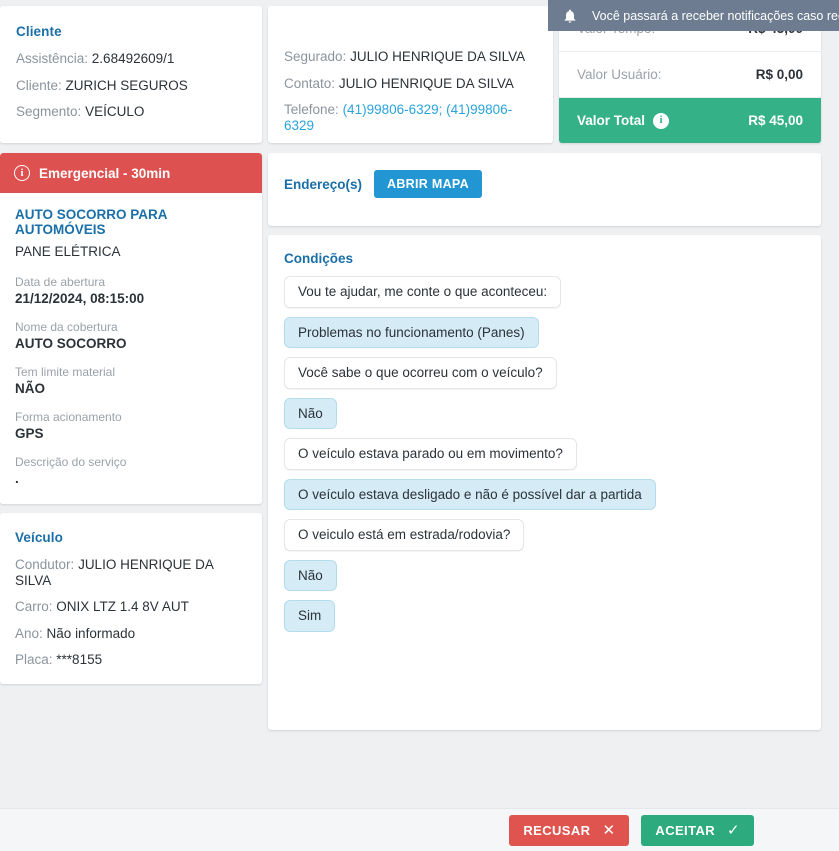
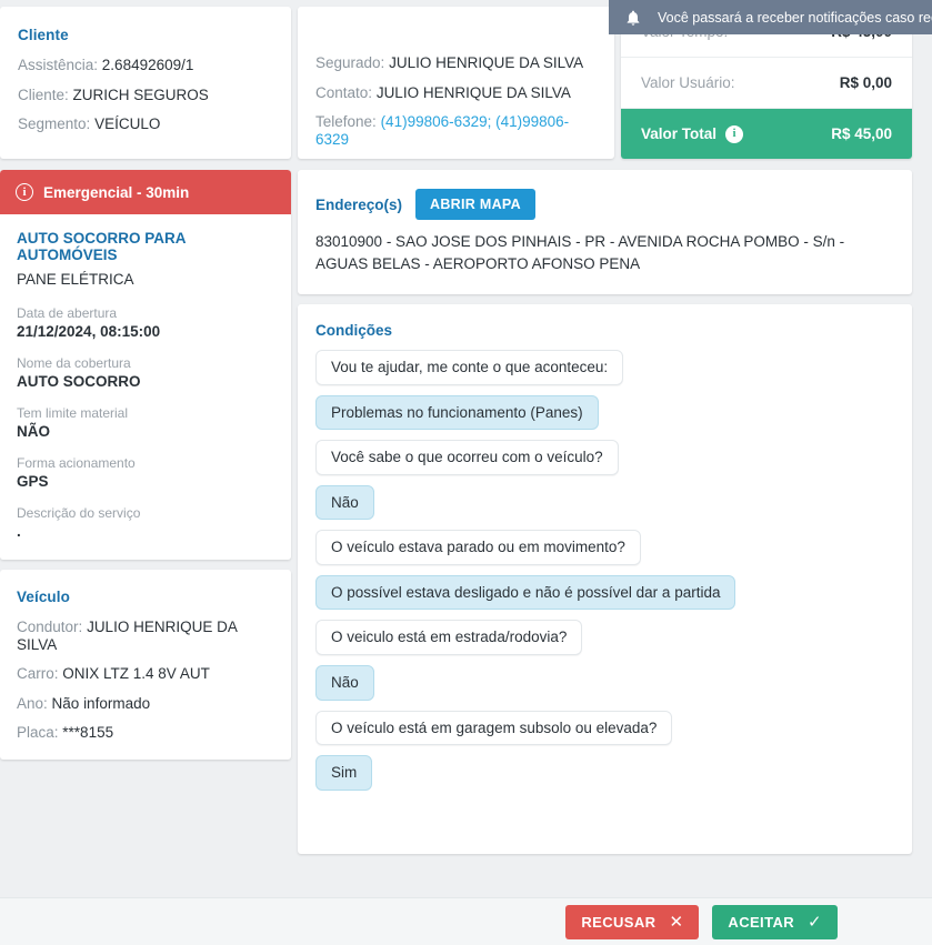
  Cliente
  Assistência: 2.68492609/1
  Cliente: ZURICH SEGUROS
  Segmento: VEÍCULO
  Segurado: JULIO HENRIQUE DA SILVA
  Contato: JULIO HENRIQUE DA SILVA
  Telefone: (41)99806-6329; (41)99806-6329
  Valor Usuário:
  R$ 0,00
  Valor Total
  i
  R$ 45,00
  Você passará a receber notificações caso re
  i
  Emergencial - 30min
  AUTO SOCORRO PARA AUTOMÓVEIS
  PANE ELÉTRICA
  Data de abertura
  21/12/2024, 08:15:00
  Nome da cobertura
  AUTO SOCORRO
  Tem limite material
  NÃO
  Forma acionamento
  GPS
  Descrição do serviço
  .
  Veículo
  Condutor: JULIO HENRIQUE DA SILVA
  Carro: ONIX LTZ 1.4 8V AUT
  Ano: Não informado
  Placa: ***8155
  Endereço(s)
  ABRIR MAPA
+ 83010900 - SAO JOSE DOS PINHAIS - PR - AVENIDA ROCHA POMBO - S/n - AGUAS BELAS - AEROPORTO AFONSO PENA
  Condições
  Vou te ajudar, me conte o que aconteceu:
  Problemas no funcionamento (Panes)
  Você sabe o que ocorreu com o veículo?
  Não
  O veículo estava parado ou em movimento?
- O veículo estava desligado e não é possível dar a partida
+ O possível estava desligado e não é possível dar a partida
  O veiculo está em estrada/rodovia?
  Não
+ O veículo está em garagem subsolo ou elevada?
  Sim
  RECUSAR
  ✕
  ACEITAR
  ✓
